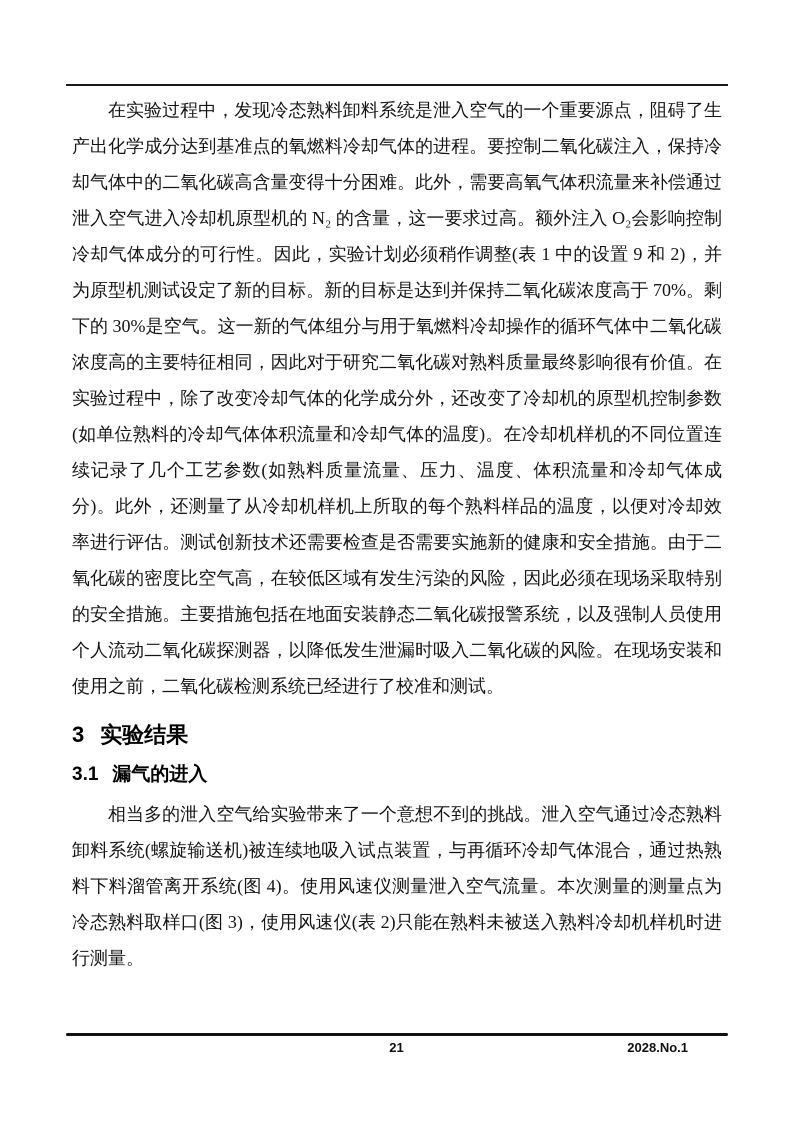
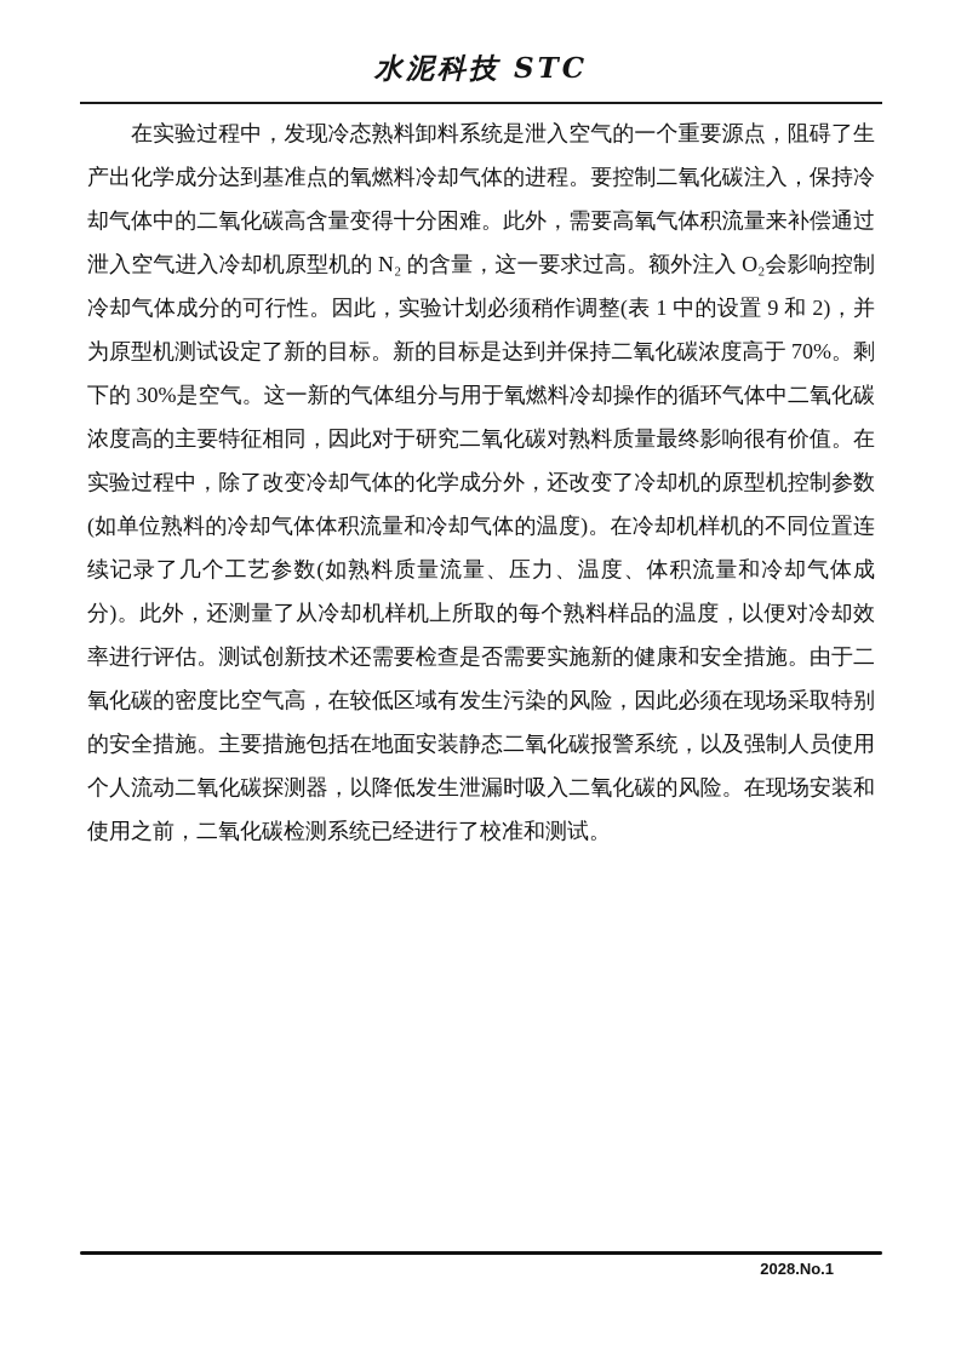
+ 水泥科技 STC
  在实验过程中，发现冷态熟料卸料系统是泄入空气的一个重要源点，阻碍了生产出化学成分达到基准点的氧燃料冷却气体的进程。要控制二氧化碳注入，保持冷却气体中的二氧化碳高含量变得十分困难。此外，需要高氧气体积流量来补偿通过泄入空气进入冷却机原型机的 N₂ 的含量，这一要求过高。额外注入 O₂会影响控制冷却气体成分的可行性。因此，实验计划必须稍作调整(表 1 中的设置 9 和 2)，并为原型机测试设定了新的目标。新的目标是达到并保持二氧化碳浓度高于 70%。剩下的 30%是空气。这一新的气体组分与用于氧燃料冷却操作的循环气体中二氧化碳浓度高的主要特征相同，因此对于研究二氧化碳对熟料质量最终影响很有价值。在实验过程中，除了改变冷却气体的化学成分外，还改变了冷却机的原型机控制参数(如单位熟料的冷却气体体积流量和冷却气体的温度)。在冷却机样机的不同位置连续记录了几个工艺参数(如熟料质量流量、压力、温度、体积流量和冷却气体成分)。此外，还测量了从冷却机样机上所取的每个熟料样品的温度，以便对冷却效率进行评估。测试创新技术还需要检查是否需要实施新的健康和安全措施。由于二氧化碳的密度比空气高，在较低区域有发生污染的风险，因此必须在现场采取特别的安全措施。主要措施包括在地面安装静态二氧化碳报警系统，以及强制人员使用个人流动二氧化碳探测器，以降低发生泄漏时吸入二氧化碳的风险。在现场安装和使用之前，二氧化碳检测系统已经进行了校准和测试。
- 3 实验结果
- 3.1 漏气的进入
- 相当多的泄入空气给实验带来了一个意想不到的挑战。泄入空气通过冷态熟料卸料系统(螺旋输送机)被连续地吸入试点装置，与再循环冷却气体混合，通过热熟料下料溜管离开系统(图 4)。使用风速仪测量泄入空气流量。本次测量的测量点为冷态熟料取样口(图 3)，使用风速仪(表 2)只能在熟料未被送入熟料冷却机样机时进行测量。
- 21
  2028.No.1
